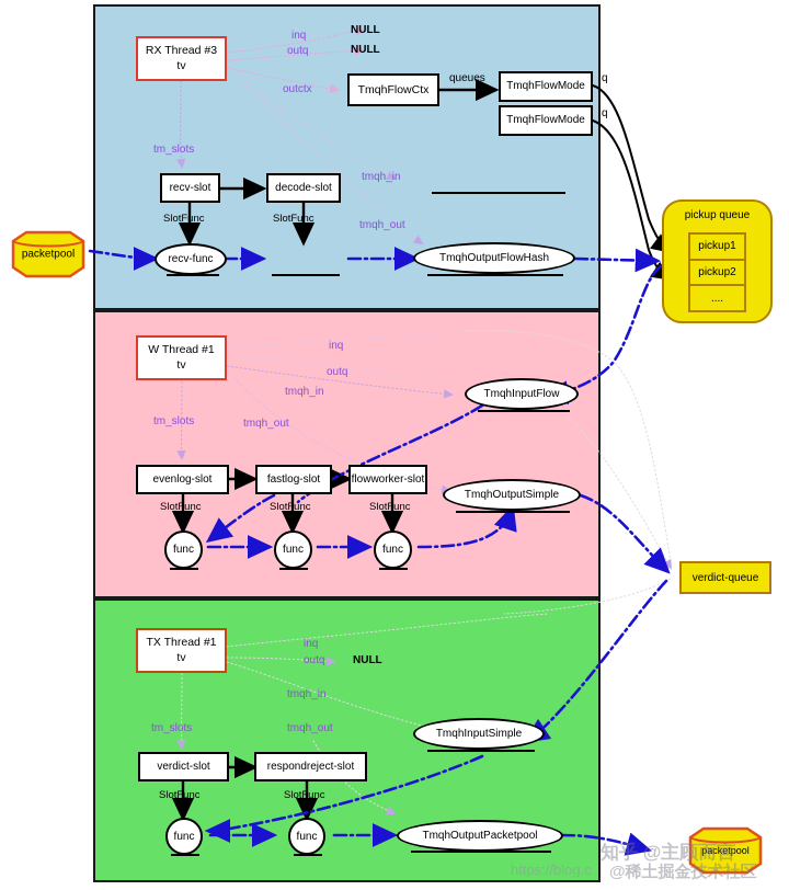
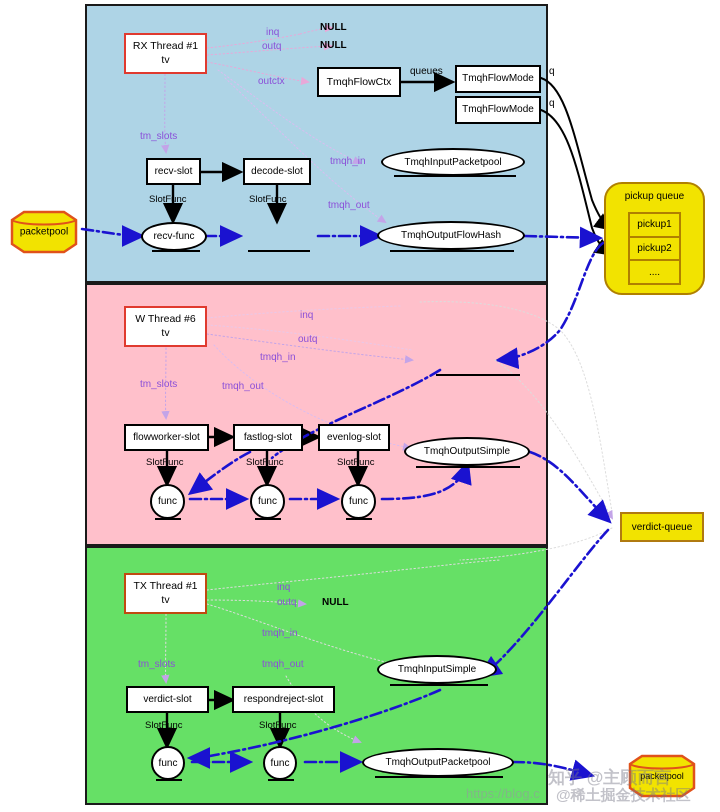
  packetpool
- RX Thread #3
+ RX Thread #1
  tv
  inq
  outq
  outctx
  NULL
  NULL
  tm_slots
  tmqh_in
  tmqh_out
  TmqhFlowCtx
  queues
  TmqhFlowMode
  TmqhFlowMode
  q
  q
  recv-slot
  decode-slot
  SlotFunc
  SlotFunc
  recv-func
+ TmqhInputPacketpool
  TmqhOutputFlowHash
  pickup queue
  pickup1
  pickup2
  ....
- W Thread #1
+ W Thread #6
  tv
  inq
  outq
  tmqh_in
  tm_slots
  tmqh_out
- TmqhInputFlow
- evenlog-slot
+ flowworker-slot
  fastlog-slot
- flowworker-slot
+ evenlog-slot
  SlotFunc
  SlotFunc
  SlotFunc
  func
  func
  func
  TmqhOutputSimple
  verdict-queue
  TX Thread #1
  tv
  inq
  outq
  NULL
  tmqh_in
  tm_slots
  tmqh_out
  TmqhInputSimple
  verdict-slot
  respondreject-slot
  SlotFunc
  SlotFunc
  func
  func
  TmqhOutputPacketpool
  packetpool
  https://blog.c
  知乎 @主顾而言
  @稀土掘金技术社区
